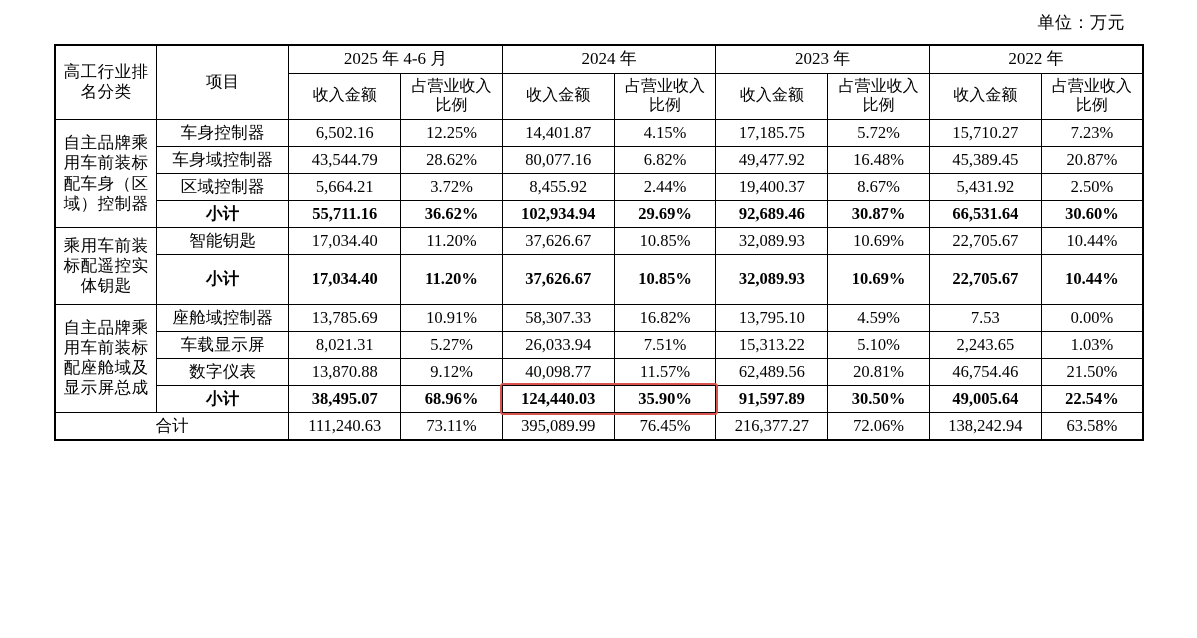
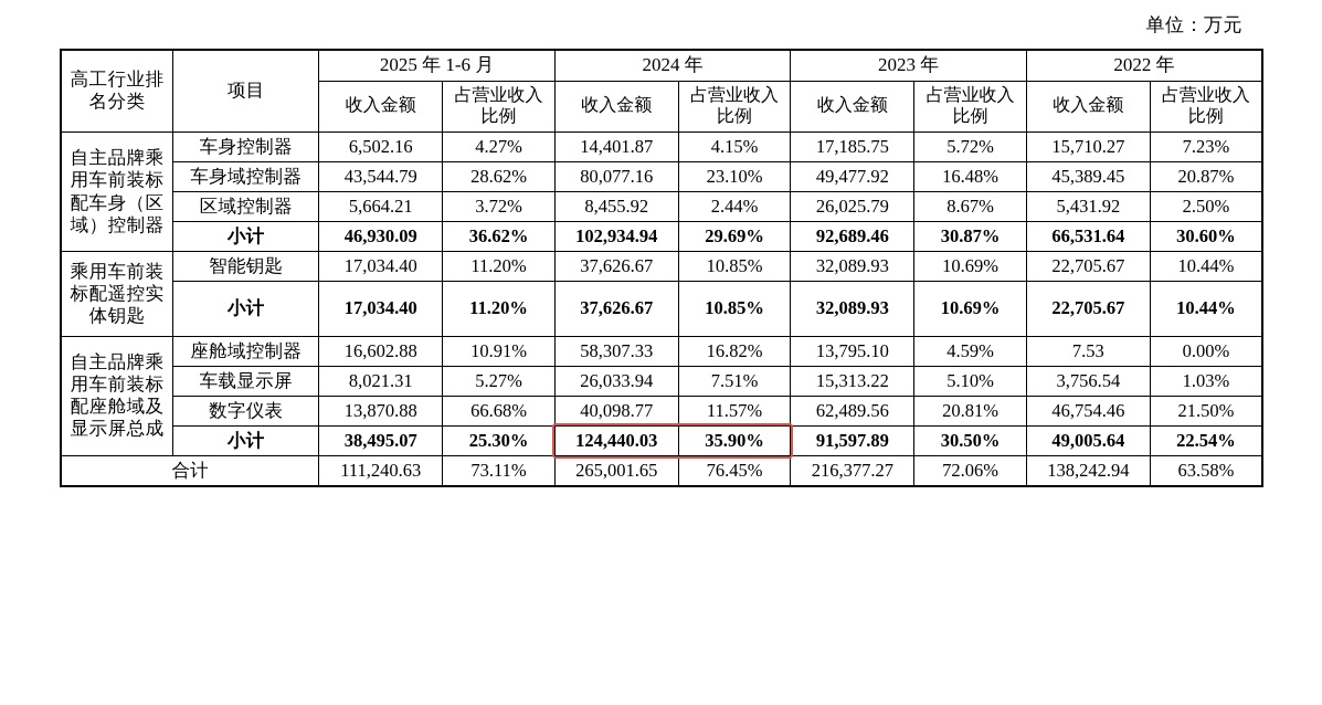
  单位：万元
- 高工行业排名分类	项目	2025 年 4-6 月	2024 年	2023 年	2022 年
+ 高工行业排名分类	项目	2025 年 1-6 月	2024 年	2023 年	2022 年
  收入金额	占营业收入比例	收入金额	占营业收入比例	收入金额	占营业收入比例	收入金额	占营业收入比例
- 自主品牌乘用车前装标配车身（区域）控制器	车身控制器	6,502.16	12.25%	14,401.87	4.15%	17,185.75	5.72%	15,710.27	7.23%
+ 自主品牌乘用车前装标配车身（区域）控制器	车身控制器	6,502.16	4.27%	14,401.87	4.15%	17,185.75	5.72%	15,710.27	7.23%
- 车身域控制器	43,544.79	28.62%	80,077.16	6.82%	49,477.92	16.48%	45,389.45	20.87%
+ 车身域控制器	43,544.79	28.62%	80,077.16	23.10%	49,477.92	16.48%	45,389.45	20.87%
- 区域控制器	5,664.21	3.72%	8,455.92	2.44%	19,400.37	8.67%	5,431.92	2.50%
+ 区域控制器	5,664.21	3.72%	8,455.92	2.44%	26,025.79	8.67%	5,431.92	2.50%
- 小计	55,711.16	36.62%	102,934.94	29.69%	92,689.46	30.87%	66,531.64	30.60%
+ 小计	46,930.09	36.62%	102,934.94	29.69%	92,689.46	30.87%	66,531.64	30.60%
  乘用车前装标配遥控实体钥匙	智能钥匙	17,034.40	11.20%	37,626.67	10.85%	32,089.93	10.69%	22,705.67	10.44%
  小计	17,034.40	11.20%	37,626.67	10.85%	32,089.93	10.69%	22,705.67	10.44%
- 自主品牌乘用车前装标配座舱域及显示屏总成	座舱域控制器	13,785.69	10.91%	58,307.33	16.82%	13,795.10	4.59%	7.53	0.00%
+ 自主品牌乘用车前装标配座舱域及显示屏总成	座舱域控制器	16,602.88	10.91%	58,307.33	16.82%	13,795.10	4.59%	7.53	0.00%
- 车载显示屏	8,021.31	5.27%	26,033.94	7.51%	15,313.22	5.10%	2,243.65	1.03%
+ 车载显示屏	8,021.31	5.27%	26,033.94	7.51%	15,313.22	5.10%	3,756.54	1.03%
- 数字仪表	13,870.88	9.12%	40,098.77	11.57%	62,489.56	20.81%	46,754.46	21.50%
+ 数字仪表	13,870.88	66.68%	40,098.77	11.57%	62,489.56	20.81%	46,754.46	21.50%
- 小计	38,495.07	68.96%	124,440.03	35.90%	91,597.89	30.50%	49,005.64	22.54%
+ 小计	38,495.07	25.30%	124,440.03	35.90%	91,597.89	30.50%	49,005.64	22.54%
- 合计	111,240.63	73.11%	395,089.99	76.45%	216,377.27	72.06%	138,242.94	63.58%
+ 合计	111,240.63	73.11%	265,001.65	76.45%	216,377.27	72.06%	138,242.94	63.58%
